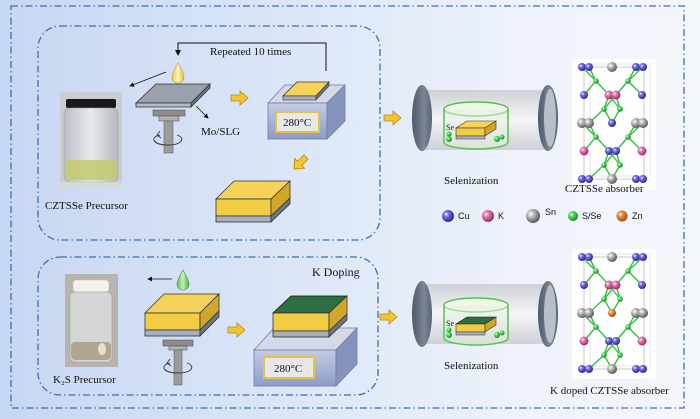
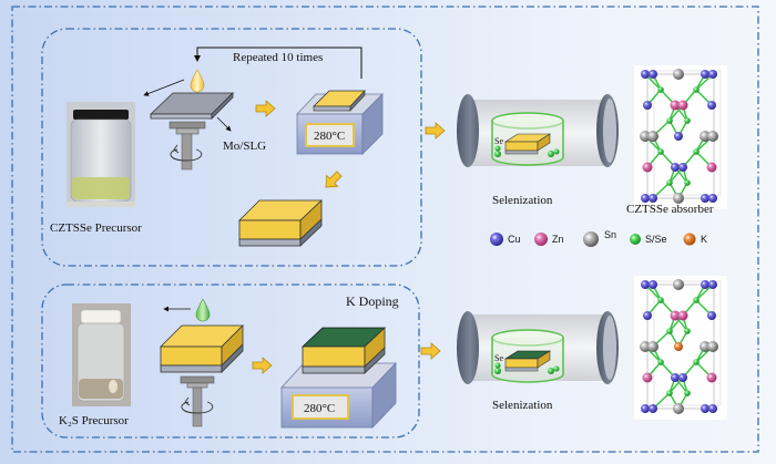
  CZTSSe Precursor
  Repeated 10 times
  Mo/SLG
  280°C
  Se
  Selenization
  CZTSSe absorber
  Cu
- K
+ Zn
  Sn
  S/Se
- Zn
+ K
  K Doping
  K₂S Precursor
  280°C
  Se
  Selenization
- K doped CZTSSe absorber
